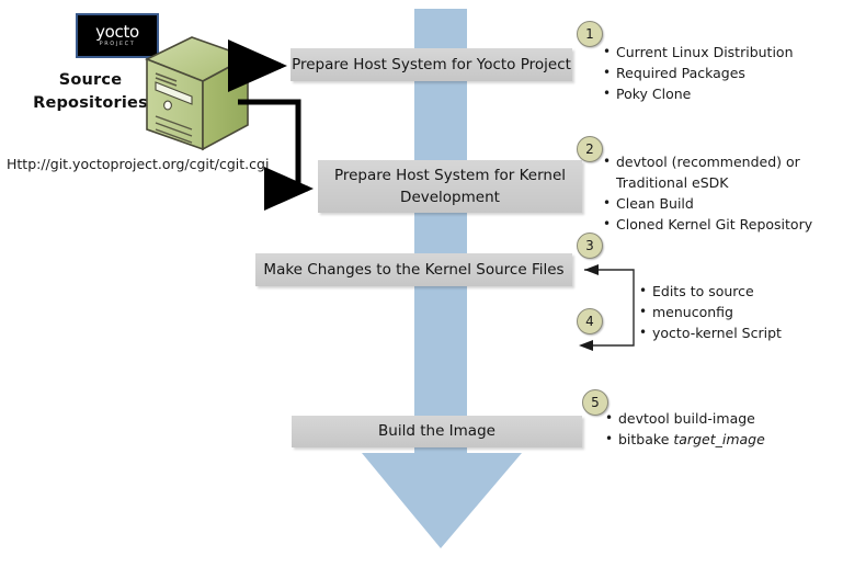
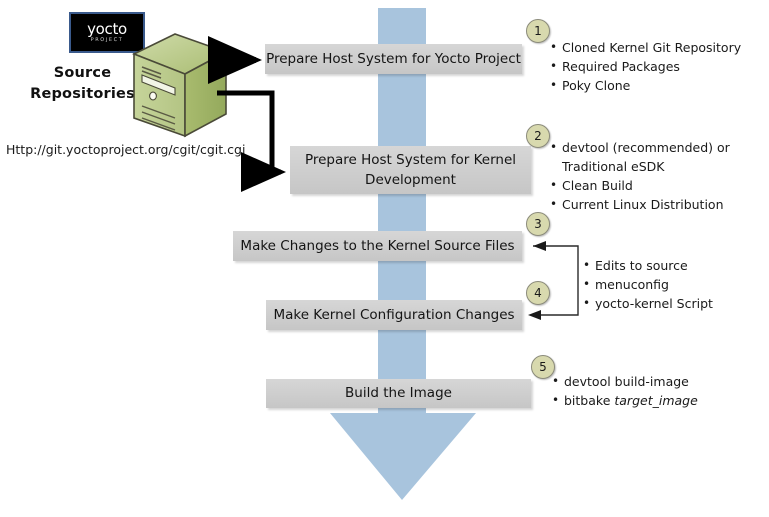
  yocto
  Source
  Repositories
  Http://git.yoctoproject.org/cgit/cgit.cgi
  Prepare Host System for Yocto Project
  Prepare Host System for Kernel Development
  Make Changes to the Kernel Source Files
+ Make Kernel Configuration Changes
  Build the Image
  1
  2
  3
  4
  5
- Current Linux Distribution
+ Cloned Kernel Git Repository
  Required Packages
  Poky Clone
  devtool (recommended) or
  Traditional eSDK
  Clean Build
- Cloned Kernel Git Repository
+ Current Linux Distribution
  Edits to source
  menuconfig
  yocto-kernel Script
  devtool build-image
  bitbake target_image
